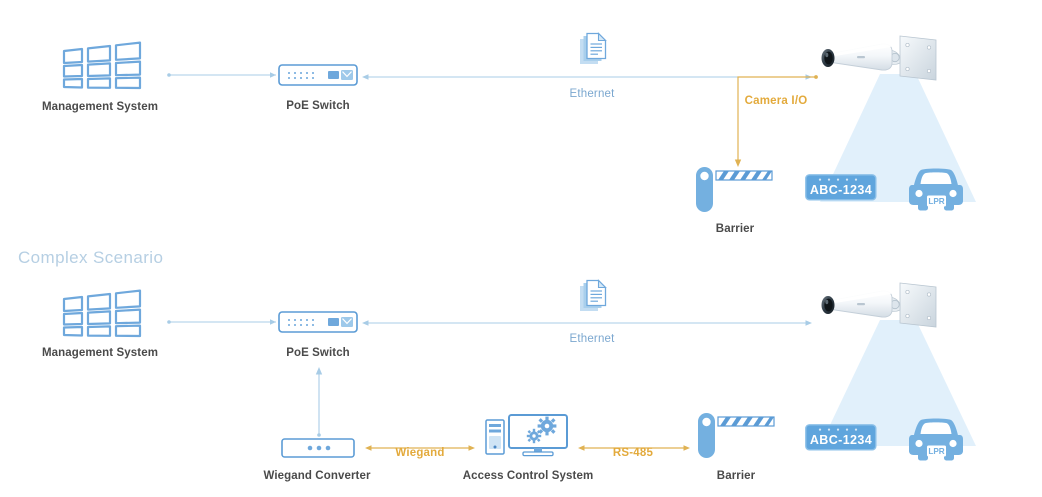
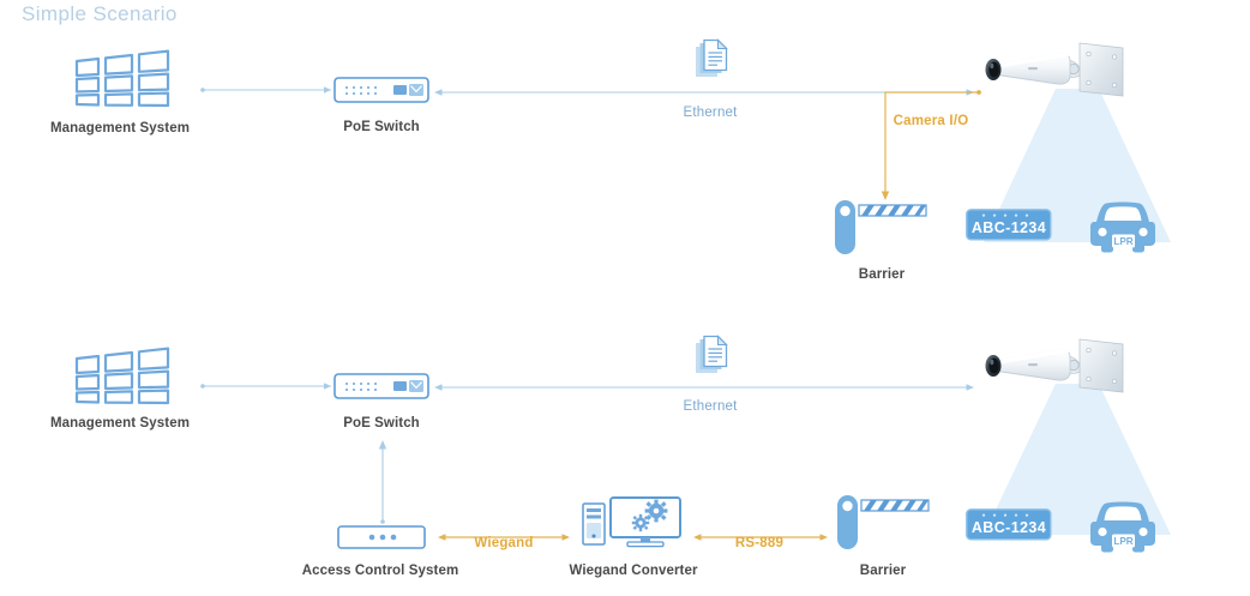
+ Simple Scenario
  Management System
  PoE Switch
  Ethernet
  Camera I/O
  Barrier
  ABC-1234
  LPR
- Complex Scenario
  Management System
  PoE Switch
  Ethernet
- Wiegand Converter
+ Access Control System
  Wiegand
- Access Control System
+ Wiegand Converter
- RS-485
+ RS-889
  Barrier
  ABC-1234
  LPR
